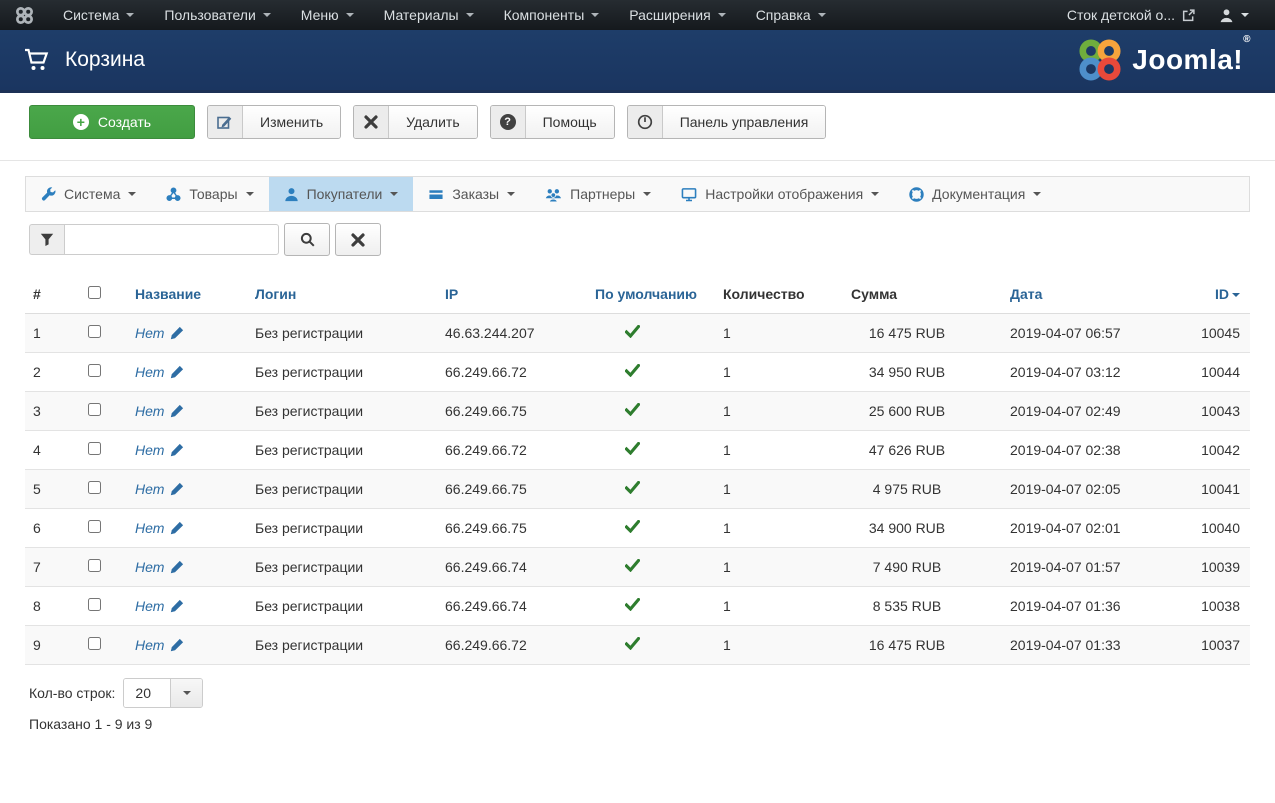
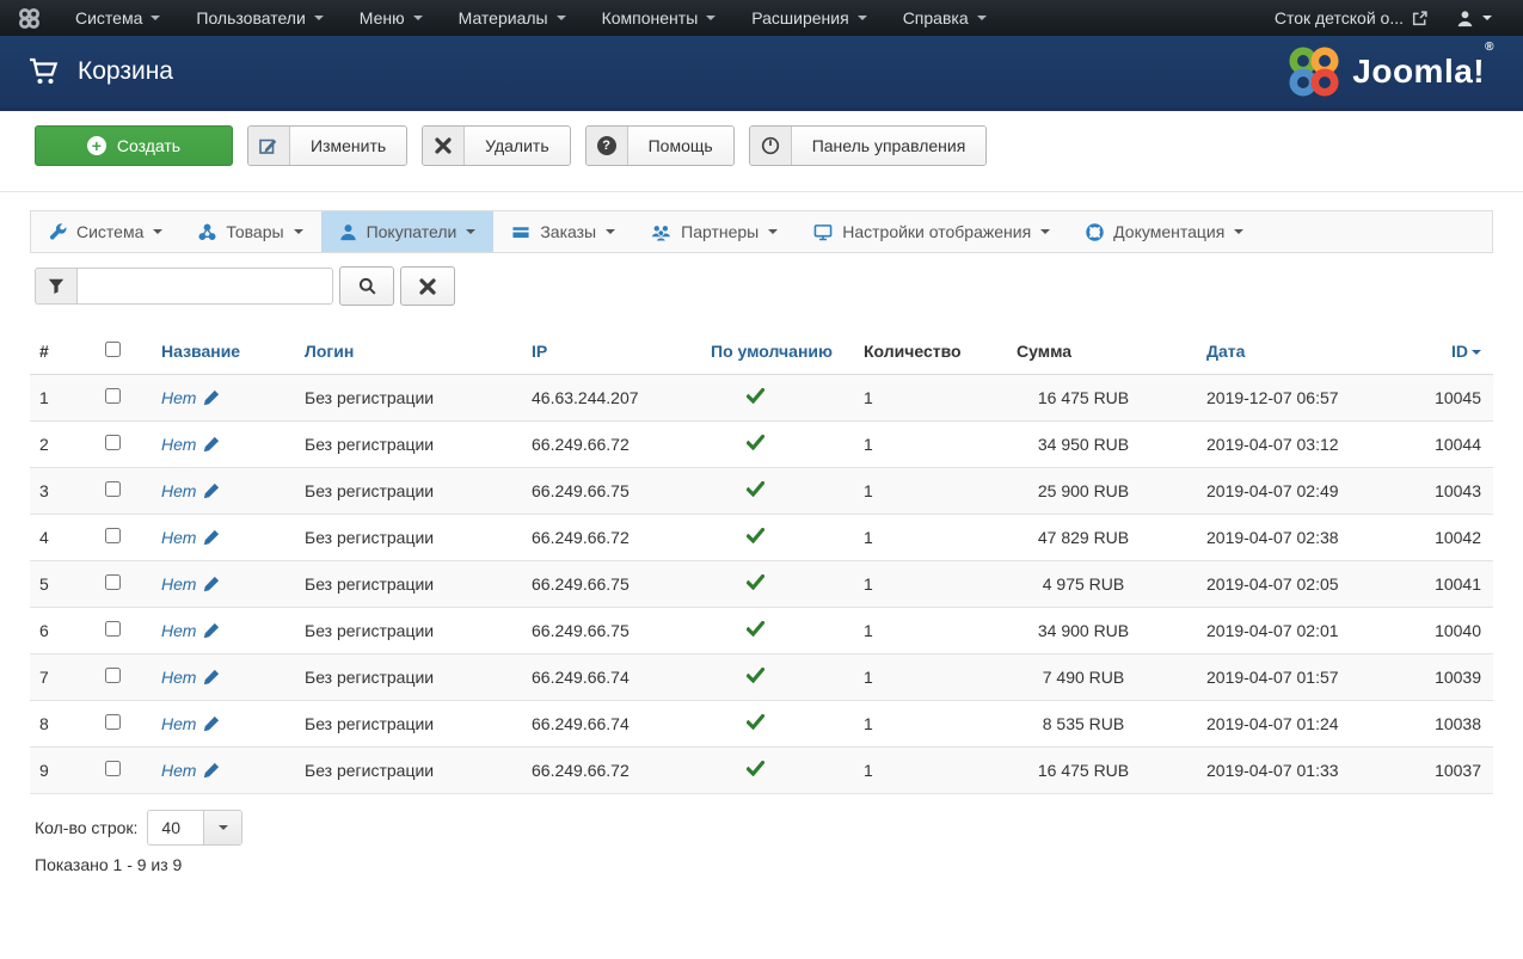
  Система
  Пользователи
  Меню
  Материалы
  Компоненты
  Расширения
  Справка
  Сток детской о...
  Корзина
  Joomla!®
  +
  Создать
  Изменить
  Удалить
  ?
  Помощь
  Панель управления
  Система
  Товары
  Покупатели
  Заказы
  Партнеры
  Настройки отображения
  Документация
  #		Название	Логин	IP	По умолчанию	Количество	Сумма	Дата	ID
- 1		Нет	Без регистрации	46.63.244.207		1	16 475 RUB	2019-04-07 06:57	10045
+ 1		Нет	Без регистрации	46.63.244.207		1	16 475 RUB	2019-12-07 06:57	10045
  2		Нет	Без регистрации	66.249.66.72		1	34 950 RUB	2019-04-07 03:12	10044
- 3		Нет	Без регистрации	66.249.66.75		1	25 600 RUB	2019-04-07 02:49	10043
+ 3		Нет	Без регистрации	66.249.66.75		1	25 900 RUB	2019-04-07 02:49	10043
- 4		Нет	Без регистрации	66.249.66.72		1	47 626 RUB	2019-04-07 02:38	10042
+ 4		Нет	Без регистрации	66.249.66.72		1	47 829 RUB	2019-04-07 02:38	10042
  5		Нет	Без регистрации	66.249.66.75		1	4 975 RUB	2019-04-07 02:05	10041
  6		Нет	Без регистрации	66.249.66.75		1	34 900 RUB	2019-04-07 02:01	10040
  7		Нет	Без регистрации	66.249.66.74		1	7 490 RUB	2019-04-07 01:57	10039
- 8		Нет	Без регистрации	66.249.66.74		1	8 535 RUB	2019-04-07 01:36	10038
+ 8		Нет	Без регистрации	66.249.66.74		1	8 535 RUB	2019-04-07 01:24	10038
  9		Нет	Без регистрации	66.249.66.72		1	16 475 RUB	2019-04-07 01:33	10037
  Кол-во строк:
- 20
+ 40
  Показано 1 - 9 из 9
